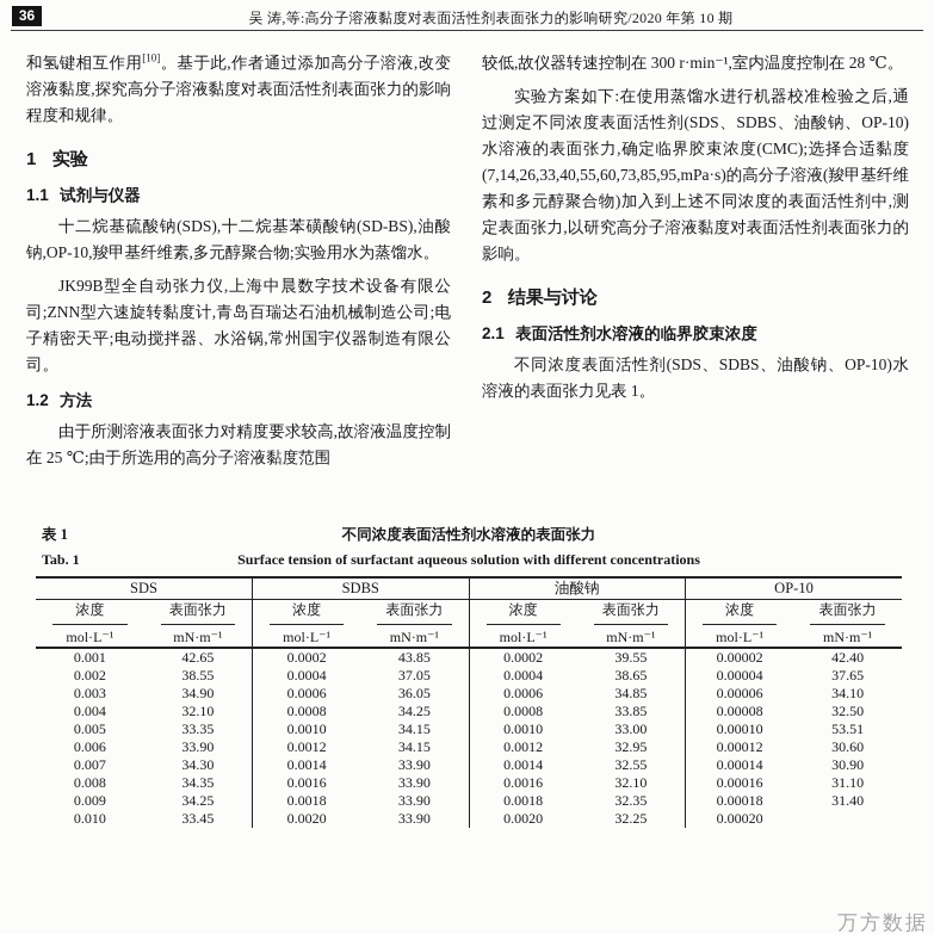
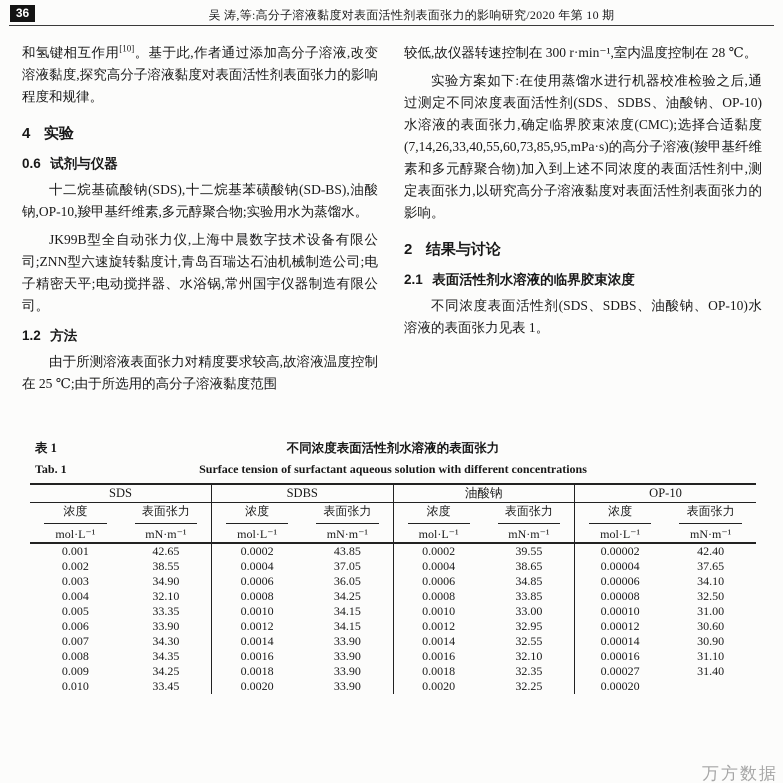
  36
  吴 涛,等:高分子溶液黏度对表面活性剂表面张力的影响研究/2020 年第 10 期
  和氢键相互作用[10]。基于此,作者通过添加高分子溶液,改变溶液黏度,探究高分子溶液黏度对表面活性剂表面张力的影响程度和规律。
- 1 实验
+ 4 实验
- 1.1 试剂与仪器
+ 0.6 试剂与仪器
  十二烷基硫酸钠(SDS),十二烷基苯磺酸钠(SD-BS),油酸钠,OP-10,羧甲基纤维素,多元醇聚合物;实验用水为蒸馏水。
  JK99B型全自动张力仪,上海中晨数字技术设备有限公司;ZNN型六速旋转黏度计,青岛百瑞达石油机械制造公司;电子精密天平;电动搅拌器、水浴锅,常州国宇仪器制造有限公司。
  1.2 方法
  由于所测溶液表面张力对精度要求较高,故溶液温度控制在 25 ℃;由于所选用的高分子溶液黏度范围
  较低,故仪器转速控制在 300 r·min⁻¹,室内温度控制在 28 ℃。
  实验方案如下:在使用蒸馏水进行机器校准检验之后,通过测定不同浓度表面活性剂(SDS、SDBS、油酸钠、OP-10)水溶液的表面张力,确定临界胶束浓度(CMC);选择合适黏度(7,14,26,33,40,55,60,73,85,95,mPa·s)的高分子溶液(羧甲基纤维素和多元醇聚合物)加入到上述不同浓度的表面活性剂中,测定表面张力,以研究高分子溶液黏度对表面活性剂表面张力的影响。
  2 结果与讨论
  2.1 表面活性剂水溶液的临界胶束浓度
  不同浓度表面活性剂(SDS、SDBS、油酸钠、OP-10)水溶液的表面张力见表 1。
  表 1
  不同浓度表面活性剂水溶液的表面张力
  Tab. 1
  Surface tension of surfactant aqueous solution with different concentrations
  SDS	SDBS	油酸钠	OP-10
  浓度mol·L⁻¹	表面张力mN·m⁻¹	浓度mol·L⁻¹	表面张力mN·m⁻¹	浓度mol·L⁻¹	表面张力mN·m⁻¹	浓度mol·L⁻¹	表面张力mN·m⁻¹
  0.001	42.65	0.0002	43.85	0.0002	39.55	0.00002	42.40
  0.002	38.55	0.0004	37.05	0.0004	38.65	0.00004	37.65
  0.003	34.90	0.0006	36.05	0.0006	34.85	0.00006	34.10
  0.004	32.10	0.0008	34.25	0.0008	33.85	0.00008	32.50
- 0.005	33.35	0.0010	34.15	0.0010	33.00	0.00010	53.51
+ 0.005	33.35	0.0010	34.15	0.0010	33.00	0.00010	31.00
  0.006	33.90	0.0012	34.15	0.0012	32.95	0.00012	30.60
  0.007	34.30	0.0014	33.90	0.0014	32.55	0.00014	30.90
  0.008	34.35	0.0016	33.90	0.0016	32.10	0.00016	31.10
- 0.009	34.25	0.0018	33.90	0.0018	32.35	0.00018	31.40
+ 0.009	34.25	0.0018	33.90	0.0018	32.35	0.00027	31.40
  0.010	33.45	0.0020	33.90	0.0020	32.25	0.00020
  万方数据
